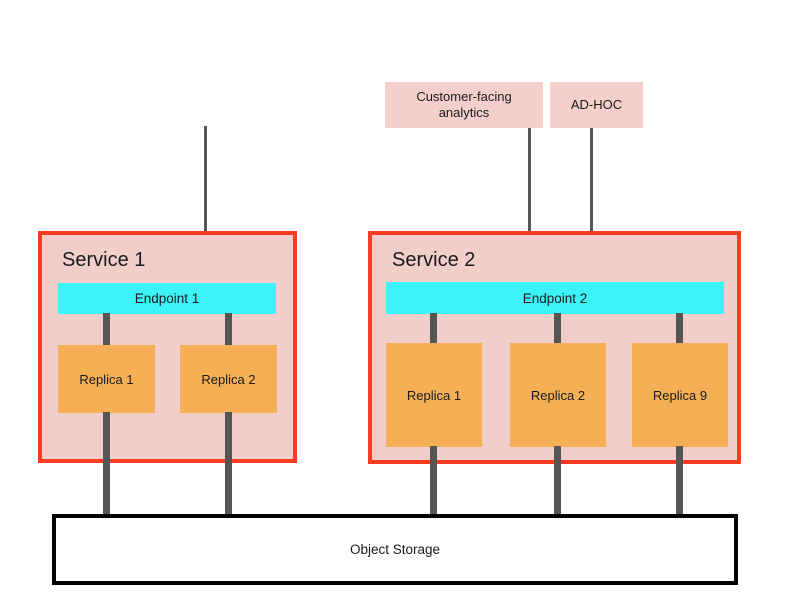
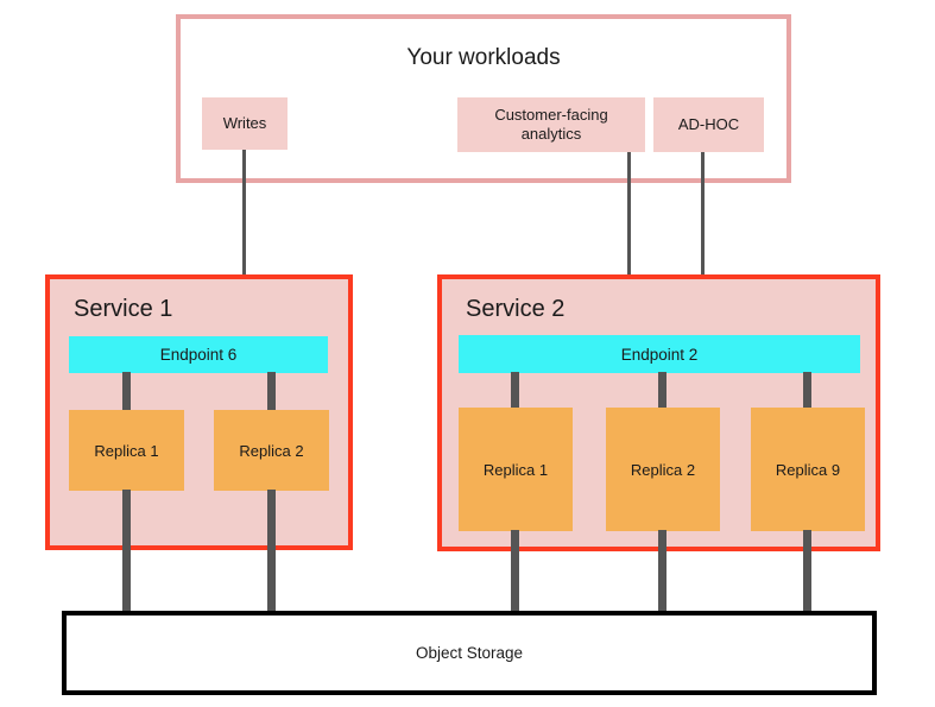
+ Your workloads
+ Writes
  Customer-facing analytics
  AD-HOC
  Service 1
- Endpoint 1
+ Endpoint 6
  Replica 1
  Replica 2
  Service 2
  Endpoint 2
  Replica 1
  Replica 2
  Replica 9
  Object Storage
